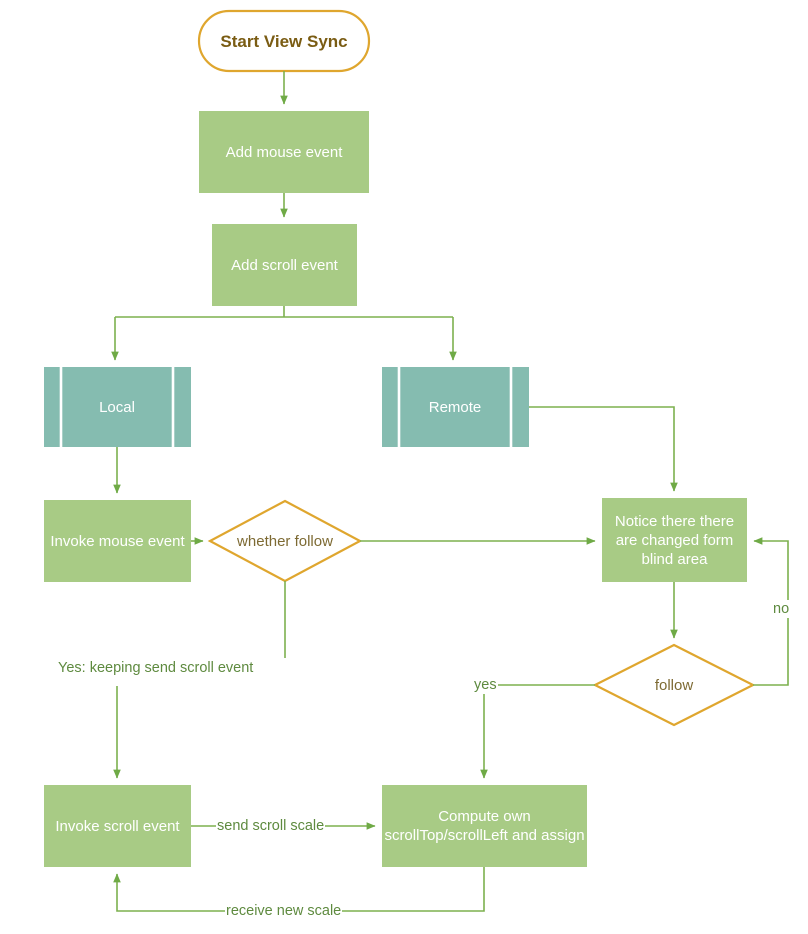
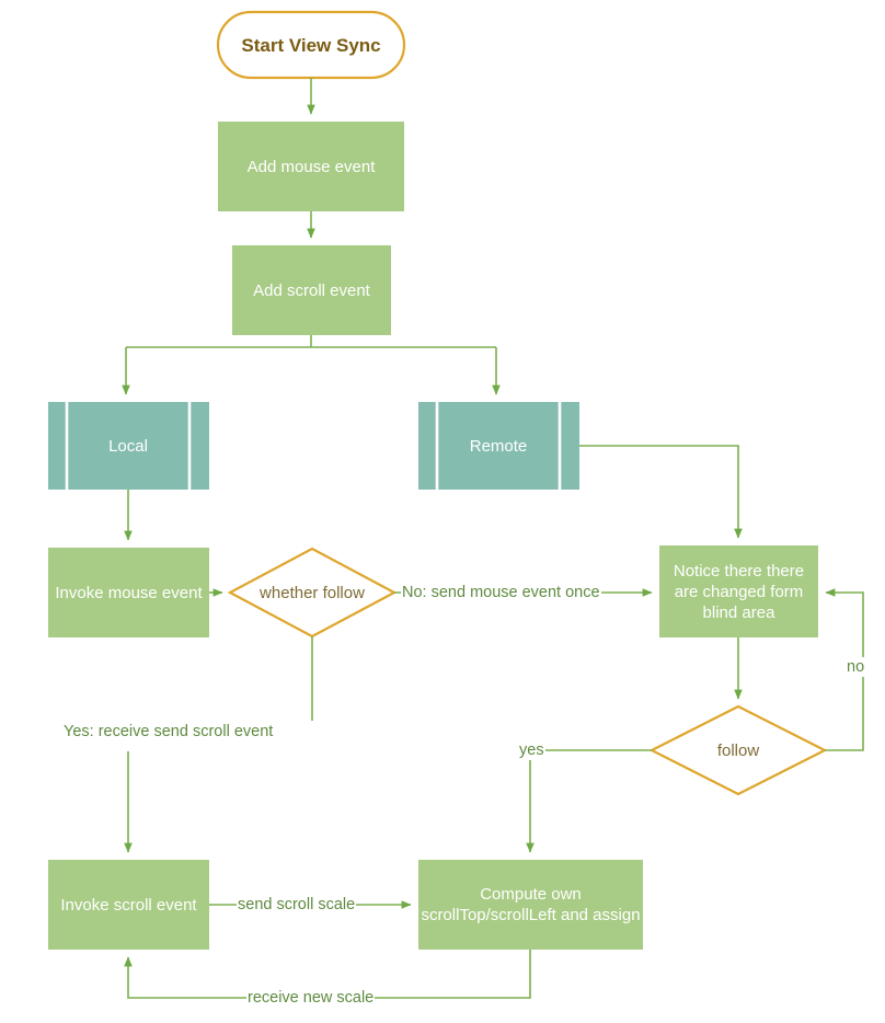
  Start View Sync
  Add mouse event
  Add scroll event
  Local
  Remote
  Invoke mouse event
  whether follow
  Notice there there are changed form blind area
  follow
  Invoke scroll event
  Compute own scrollTop/scrollLeft and assign
+ No: send mouse event once
- Yes: keeping send scroll event
+ Yes: receive send scroll event
  no
  yes
  send scroll scale
  receive new scale
